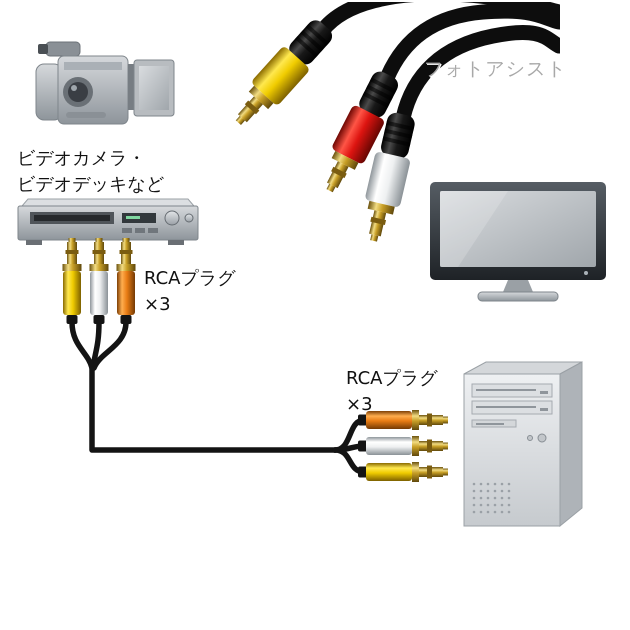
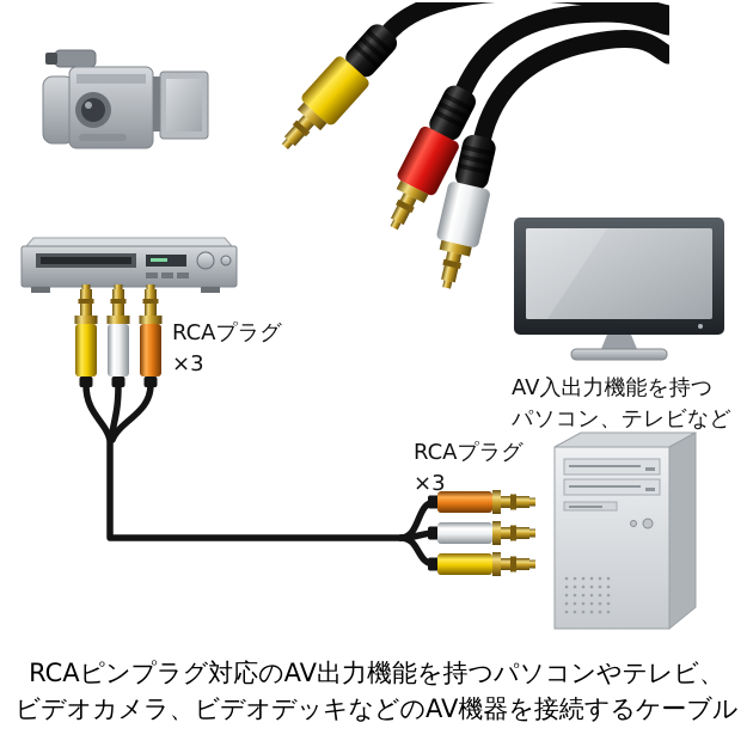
- フォトアシスト
- ビデオカメラ・
- ビデオデッキなど
  RCAプラグ
  ×3
  RCAプラグ
  ×3
+ AV入出力機能を持つ
+ パソコン、テレビなど
+ RCAピンプラグ対応のAV出力機能を持つパソコンやテレビ、
+ ビデオカメラ、ビデオデッキなどのAV機器を接続するケーブル
